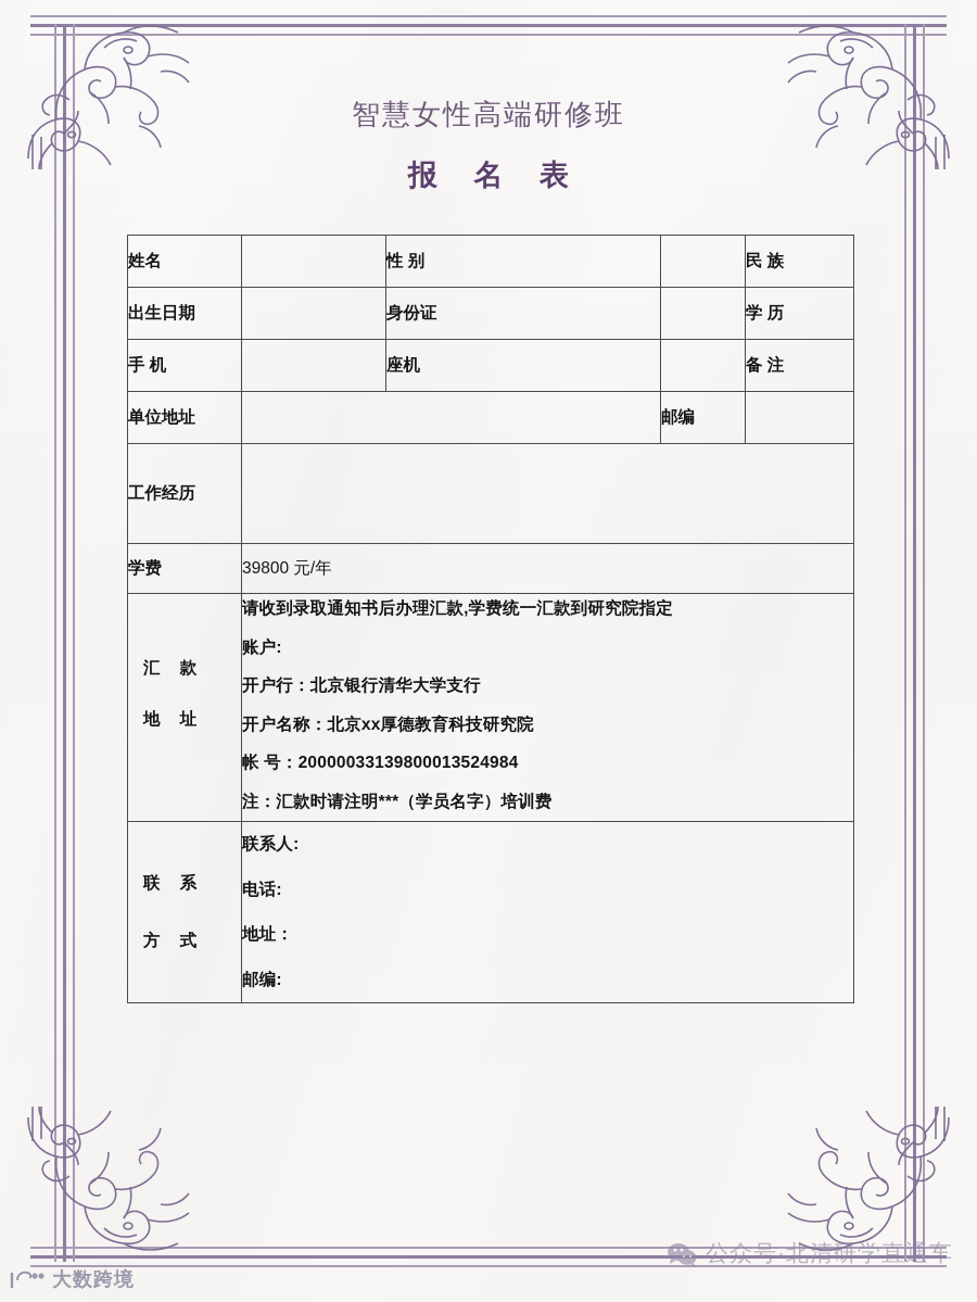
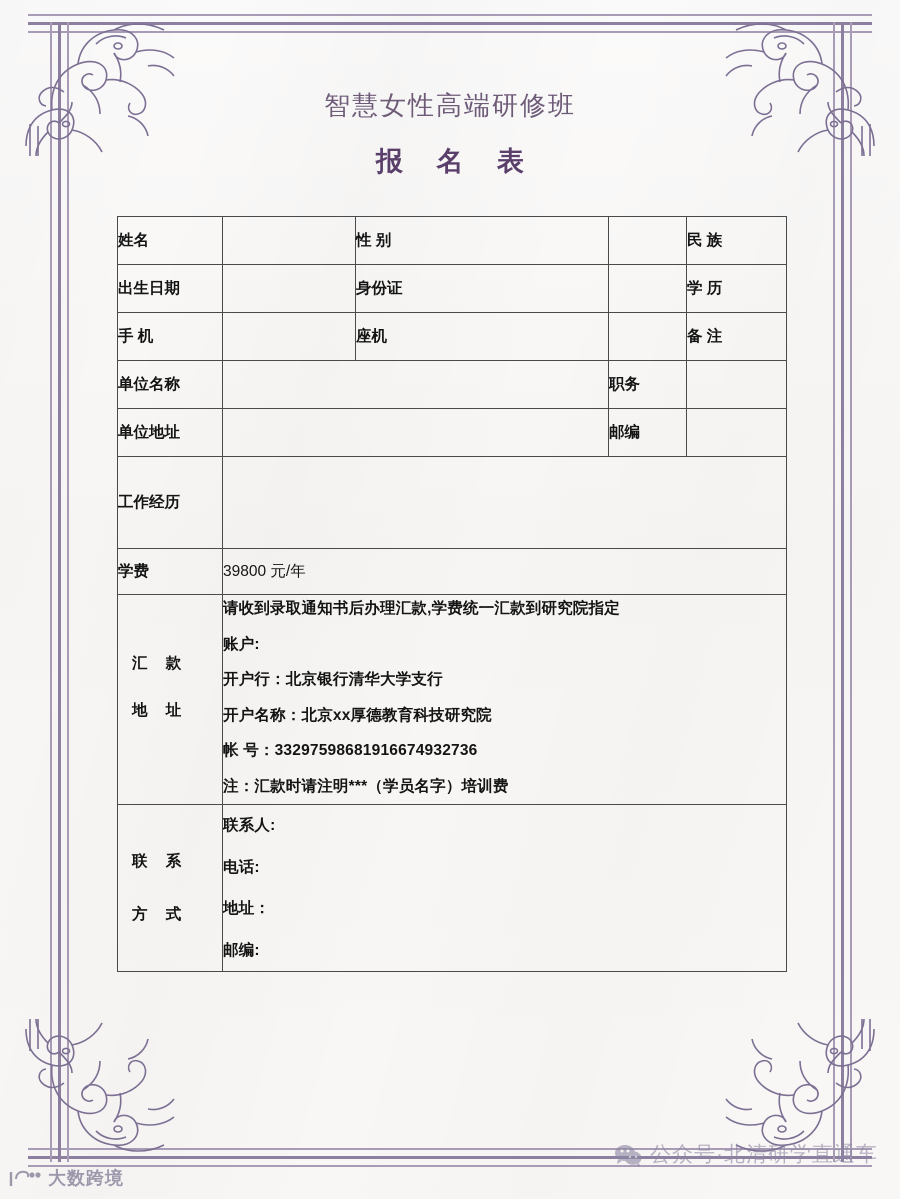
  智慧女性高端研修班
  报 名 表
  姓名		性 别		民 族
  出生日期		身份证		学 历
  手 机		座机		备 注
+ 单位名称		职务
  单位地址		邮编
  工作经历
  学费	39800 元/年
- 汇 款 地 址	请收到录取通知书后办理汇款,学费统一汇款到研究院指定 账户: 开户行：北京银行清华大学支行 开户名称：北京xx厚德教育科技研究院 帐 号：20000033139800013524984 注：汇款时请注明***（学员名字）培训费
+ 汇 款 地 址	请收到录取通知书后办理汇款,学费统一汇款到研究院指定 账户: 开户行：北京银行清华大学支行 开户名称：北京xx厚德教育科技研究院 帐 号：33297598681916674932736 注：汇款时请注明***（学员名字）培训费
  联 系 方 式	联系人: 电话: 地址： 邮编:
  大数跨境
  公众号·北清研学直通车
